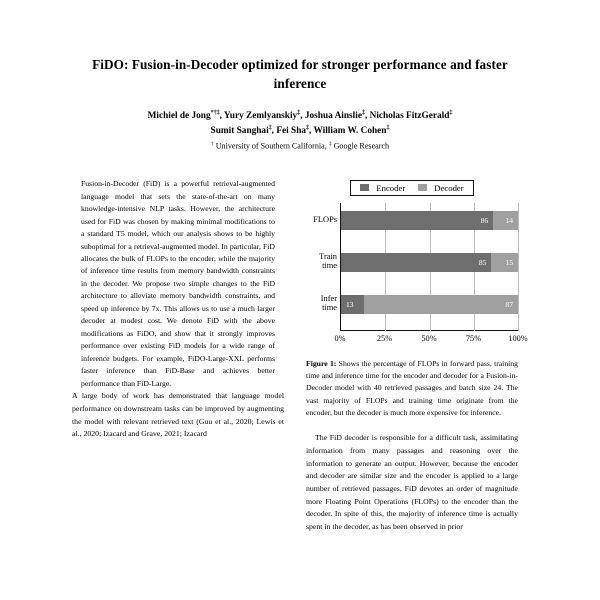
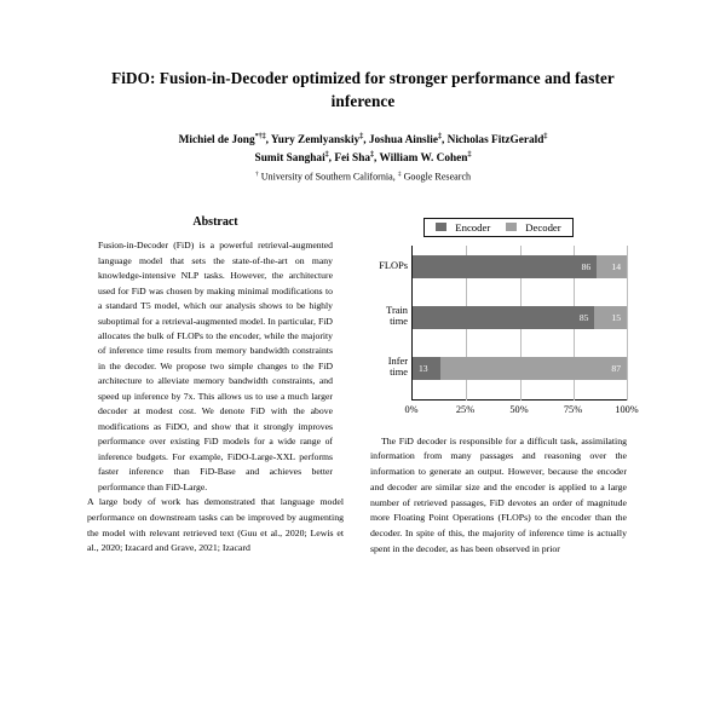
  FiDO: Fusion-in-Decoder optimized for stronger performance and faster inference
  Michiel de Jong , Yury Zemlyanskiy , Joshua Ainslie , Nicholas FitzGerald
  Sumit Sanghai , Fei Sha , William W. Cohen
  University of Southern California, Google Research
+ Abstract
  Fusion-in-Decoder (FiD) is a powerful retrieval-augmented language model that sets the state-of-the-art on many knowledge-intensive NLP tasks. However, the architecture used for FiD was chosen by making minimal modifications to a standard T5 model, which our analysis shows to be highly suboptimal for a retrieval-augmented model. In particular, FiD allocates the bulk of FLOPs to the encoder, while the majority of inference time results from memory bandwidth constraints in the decoder. We propose two simple changes to the FiD architecture to alleviate memory bandwidth constraints, and speed up inference by 7x. This allows us to use a much larger decoder at modest cost. We denote FiD with the above modifications as FiDO, and show that it strongly improves performance over existing FiD models for a wide range of inference budgets. For example, FiDO-Large-XXL performs faster inference than FiD-Base and achieves better performance than FiD-Large.
  A large body of work has demonstrated that language model performance on downstream tasks can be improved by augmenting the model with relevant retrieved text (Guu et al., 2020; Lewis et al., 2020; Izacard and Grave, 2021; Izacard
  Encoder
  Decoder
  FLOPs
  86
  14
  Train
  time
  85
  15
  Infer
  time
  13
  87
  0%
  25%
  50%
  75%
  100%
- Figure 1: Shows the percentage of FLOPs in forward pass, training time and inference time for the encoder and decoder for a Fusion-in-Decoder model with 40 retrieved passages and batch size 24. The vast majority of FLOPs and training time originate from the encoder, but the decoder is much more expensive for inference.
  The FiD decoder is responsible for a difficult task, assimilating information from many passages and reasoning over the information to generate an output. However, because the encoder and decoder are similar size and the encoder is applied to a large number of retrieved passages, FiD devotes an order of magnitude more Floating Point Operations (FLOPs) to the encoder than the decoder. In spite of this, the majority of inference time is actually spent in the decoder, as has been observed in prior
